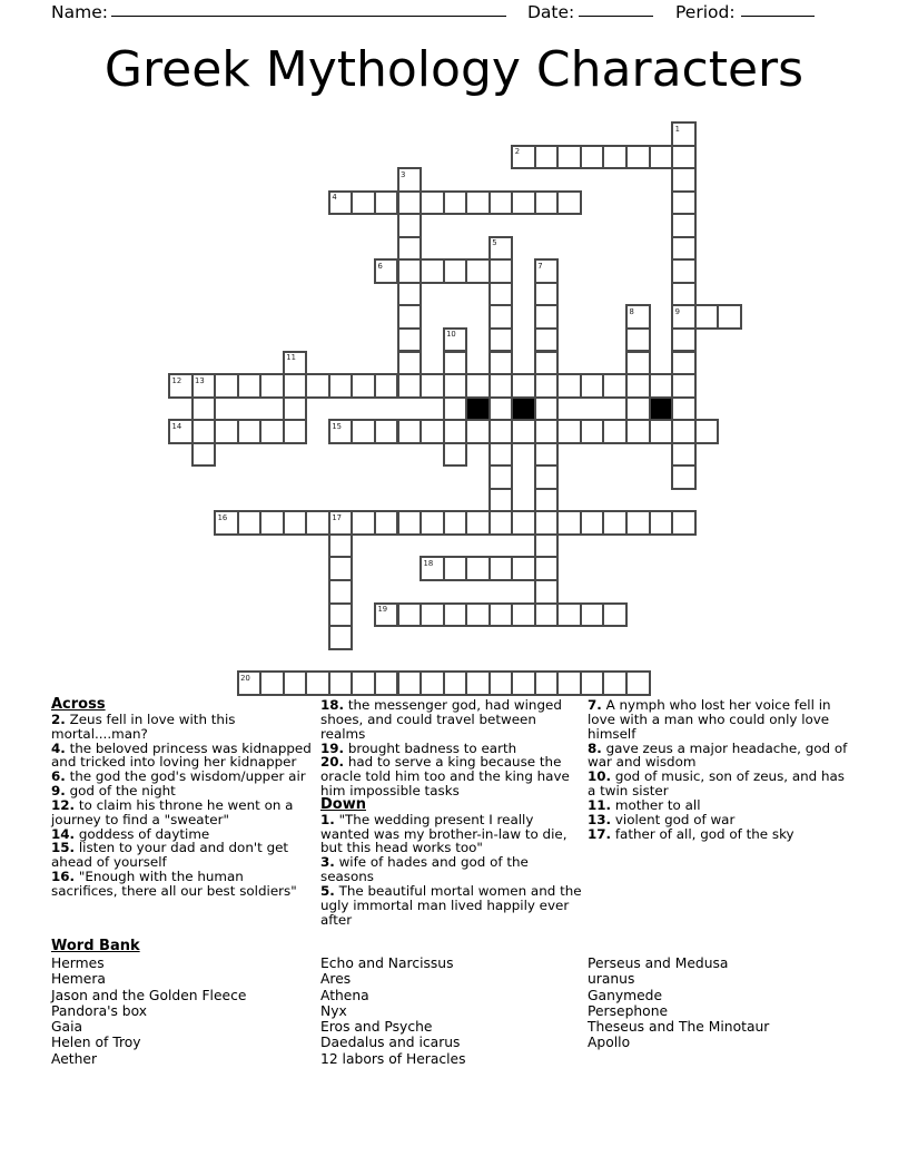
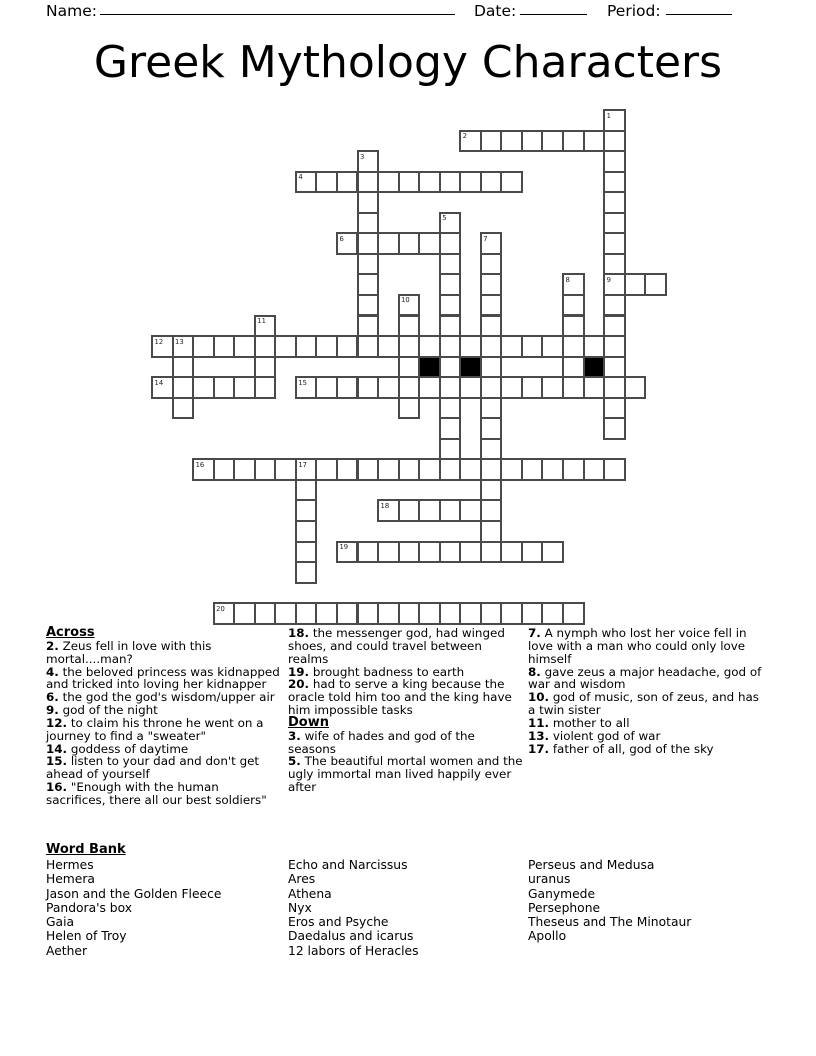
  Name:
  Date:
  Period:
  Greek Mythology Characters
  1
  2
  3
  4
  5
  6
  7
  8
  9
  10
  11
  12
  13
  14
  15
  16
  17
  18
  19
  20
  Across
  2. Zeus fell in love with this mortal....man?
  4. the beloved princess was kidnapped and tricked into loving her kidnapper
  6. the god the god's wisdom/upper air
  9. god of the night
  12. to claim his throne he went on a journey to find a "sweater"
  14. goddess of daytime
  15. listen to your dad and don't get ahead of yourself
  16. "Enough with the human sacrifices, there all our best soldiers"
  18. the messenger god, had winged shoes, and could travel between realms
  19. brought badness to earth
  20. had to serve a king because the oracle told him too and the king have him impossible tasks
  Down
- 1. "The wedding present I really wanted was my brother-in-law to die, but this head works too"
  3. wife of hades and god of the seasons
  5. The beautiful mortal women and the ugly immortal man lived happily ever after
  7. A nymph who lost her voice fell in love with a man who could only love himself
  8. gave zeus a major headache, god of war and wisdom
  10. god of music, son of zeus, and has a twin sister
  11. mother to all
  13. violent god of war
  17. father of all, god of the sky
  Word Bank
  Hermes
  Hemera
  Jason and the Golden Fleece
  Pandora's box
  Gaia
  Helen of Troy
  Aether
  Echo and Narcissus
  Ares
  Athena
  Nyx
  Eros and Psyche
  Daedalus and icarus
  12 labors of Heracles
  Perseus and Medusa
  uranus
  Ganymede
  Persephone
  Theseus and The Minotaur
  Apollo
